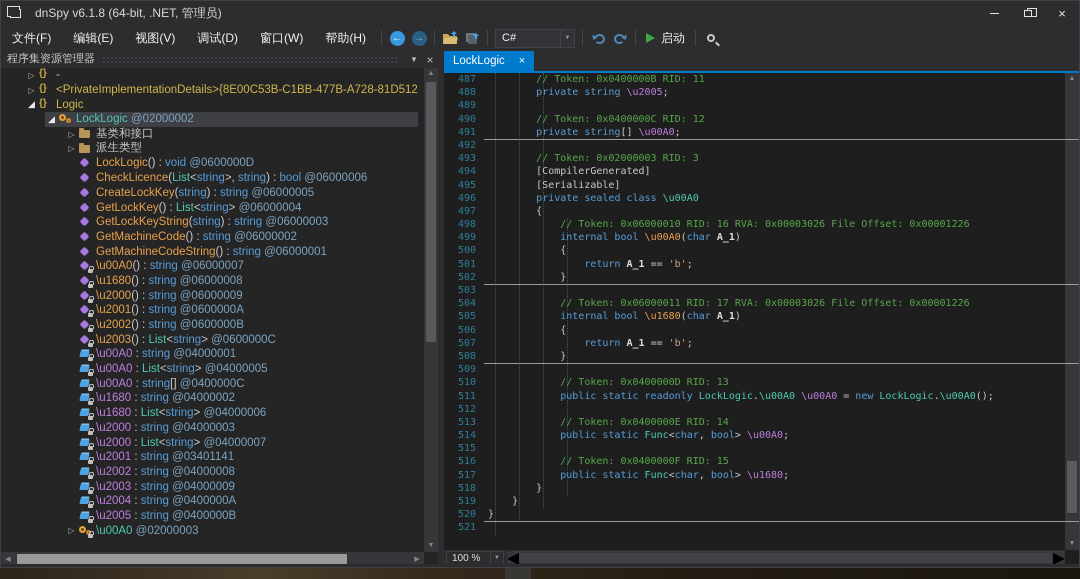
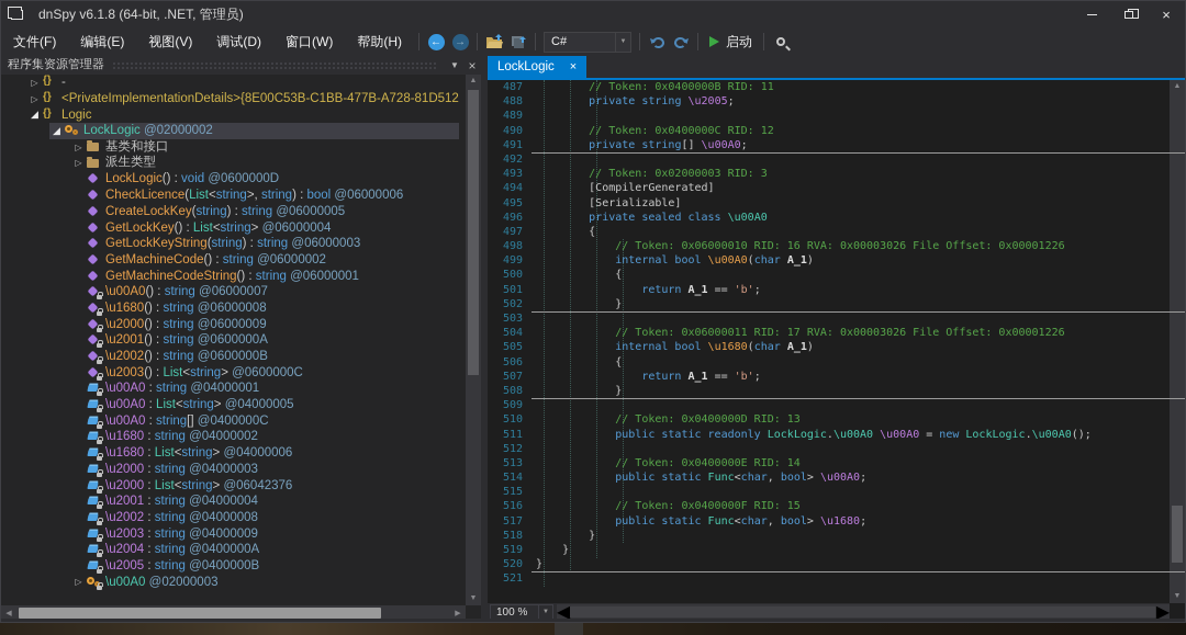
  dnSpy v6.1.8 (64-bit, .NET, 管理员)
  ×
  文件(F)
  编辑(E)
  视图(V)
  调试(D)
  窗口(W)
  帮助(H)
  ←
  →
  C#
  启动
  程序集资源管理器
  ▼
  ×
  ▷
  -
  ▷
  <PrivateImplementationDetails>{8E00C53B-C1BB-477B-A728-81D512
  ◢
  Logic
  ◢
  LockLogic @02000002
  ▷
  基类和接口
  ▷
  派生类型
  LockLogic() : void @0600000D
  CheckLicence(List<string>, string) : bool @06000006
  CreateLockKey(string) : string @06000005
  GetLockKey() : List<string> @06000004
  GetLockKeyString(string) : string @06000003
  GetMachineCode() : string @06000002
  GetMachineCodeString() : string @06000001
  \u00A0() : string @06000007
  \u1680() : string @06000008
  \u2000() : string @06000009
  \u2001() : string @0600000A
  \u2002() : string @0600000B
  \u2003() : List<string> @0600000C
  \u00A0 : string @04000001
  \u00A0 : List<string> @04000005
  \u00A0 : string[] @0400000C
  \u1680 : string @04000002
  \u1680 : List<string> @04000006
  \u2000 : string @04000003
- \u2000 : List<string> @04000007
+ \u2000 : List<string> @06042376
- \u2001 : string @03401141
+ \u2001 : string @04000004
  \u2002 : string @04000008
  \u2003 : string @04000009
  \u2004 : string @0400000A
  \u2005 : string @0400000B
  ▷
  \u00A0 @02000003
  LockLogic
  ×
  487
  // Token: 0x0400000B RID: 11
  488
  private string \u2005;
  489
  490
  // Token: 0x0400000C RID: 12
  491
  private string[] \u00A0;
  492
  493
  // Token: 0x02000003 RID: 3
  494
  [CompilerGenerated]
  495
  [Serializable]
  496
  private sealed class \u00A0
  497
  {
  498
  // Token: 0x06000010 RID: 16 RVA: 0x00003026 File Offset: 0x00001226
  499
  internal bool \u00A0(char A_1)
  500
  {
  501
  return A_1 == 'b';
  502
  }
  503
  504
  // Token: 0x06000011 RID: 17 RVA: 0x00003026 File Offset: 0x00001226
  505
  internal bool \u1680(char A_1)
  506
  {
  507
  return A_1 == 'b';
  508
  }
  509
  510
  // Token: 0x0400000D RID: 13
  511
  public static readonly LockLogic.\u00A0 \u00A0 = new LockLogic.\u00A0();
  512
  513
  // Token: 0x0400000E RID: 14
  514
  public static Func<char, bool> \u00A0;
  515
  516
  // Token: 0x0400000F RID: 15
  517
  public static Func<char, bool> \u1680;
  518
  }
  519
  }
  520
  }
  521
  100 %
  ◀
  ▶
